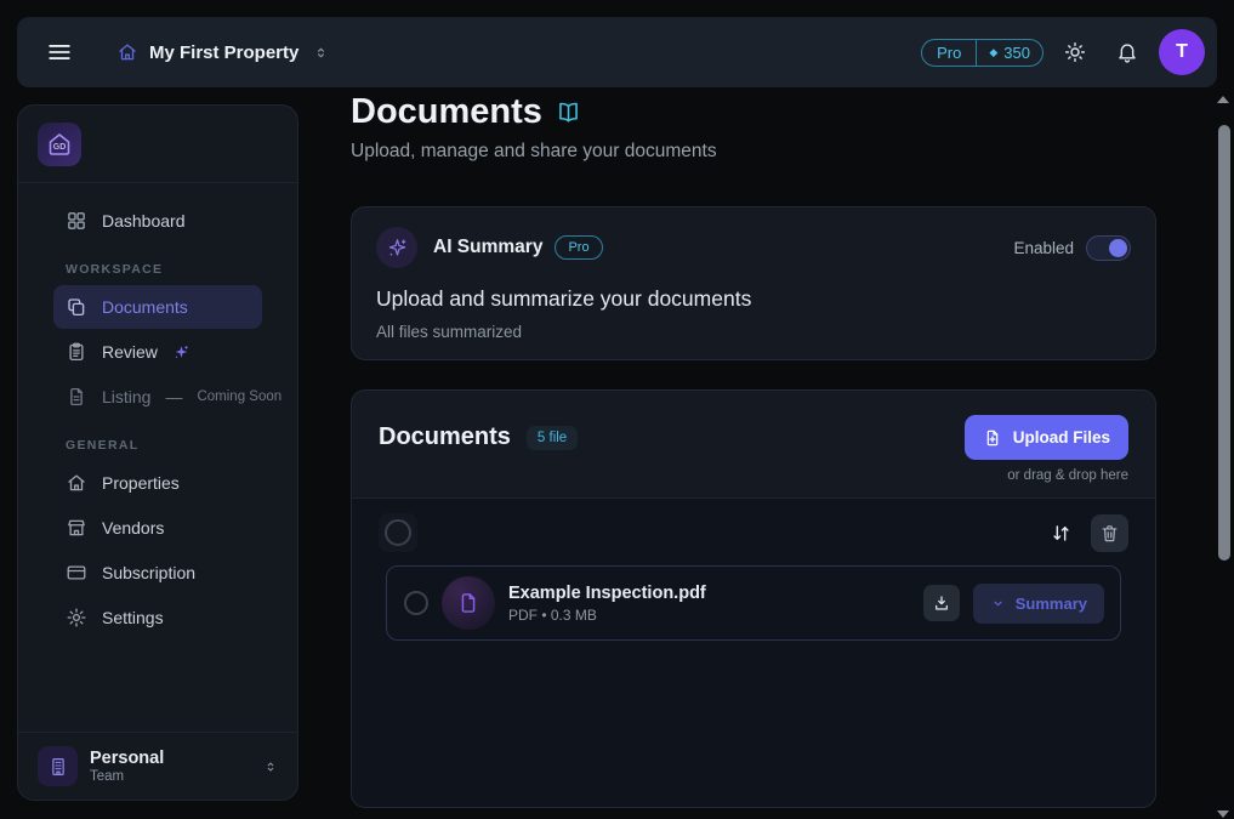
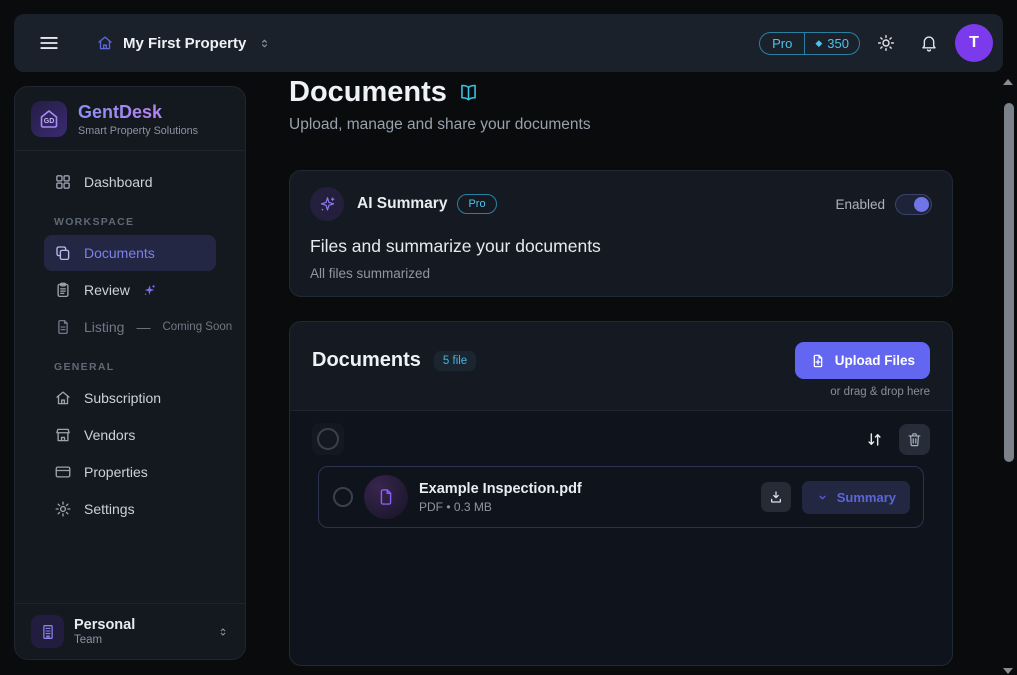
  My First Property
  Pro
  ◆
  350
  T
+ GentDesk
+ Smart Property Solutions
  Dashboard
  WORKSPACE
  Documents
  Review
  Listing
  —
  Coming Soon
  GENERAL
- Properties
+ Subscription
  Vendors
- Subscription
+ Properties
  Settings
  Personal
  Team
  Documents
  Upload, manage and share your documents
  AI Summary
  Pro
  Enabled
- Upload and summarize your documents
+ Files and summarize your documents
  All files summarized
  Documents
  5 file
  Upload Files
  or drag & drop here
  Example Inspection.pdf
  PDF • 0.3 MB
  Summary
